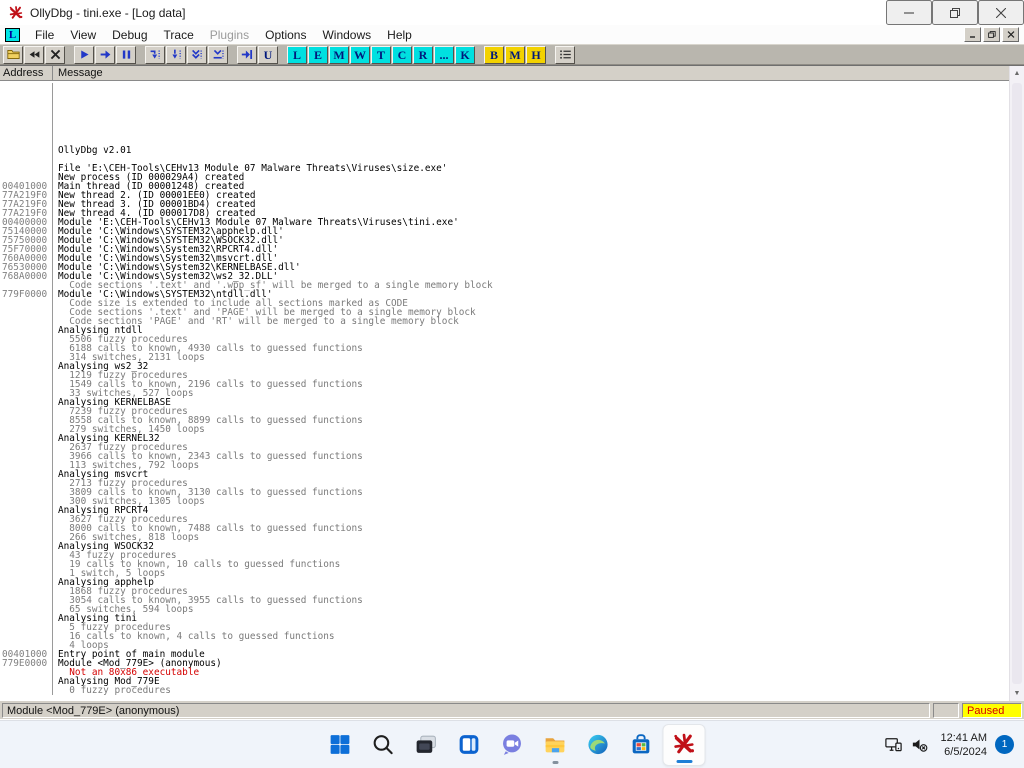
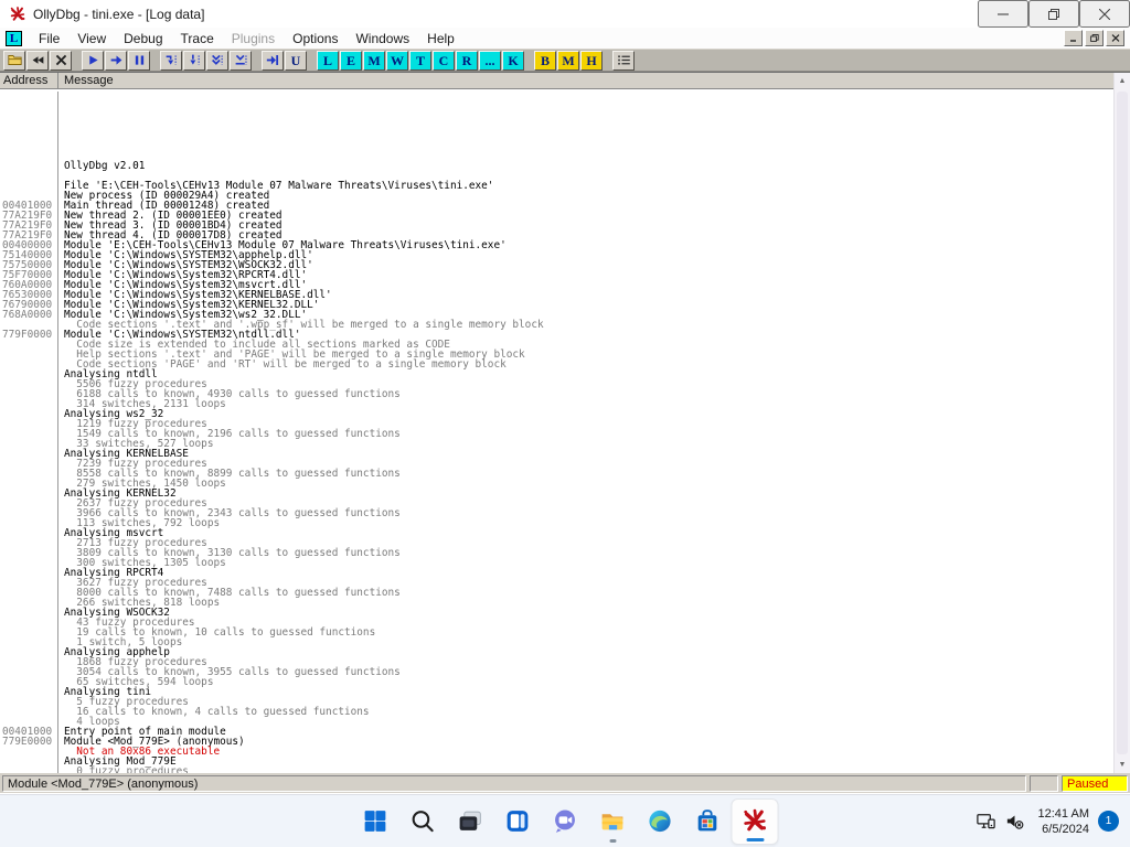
  OllyDbg - tini.exe - [Log data]
  L
  File
  View
  Debug
  Trace
  Plugins
  Options
  Windows
  Help
  U
  L
  E
  M
  W
  T
  C
  R
  ...
  K
  B
  M
  H
  Address
  Message
  OllyDbg v2.01
- File 'E:\CEH-Tools\CEHv13 Module 07 Malware Threats\Viruses\size.exe'
+ File 'E:\CEH-Tools\CEHv13 Module 07 Malware Threats\Viruses\tini.exe'
  New process (ID 000029A4) created
  00401000
  Main thread (ID 00001248) created
  77A219F0
  New thread 2. (ID 00001EE0) created
  77A219F0
  New thread 3. (ID 00001BD4) created
  77A219F0
  New thread 4. (ID 000017D8) created
  00400000
  Module 'E:\CEH-Tools\CEHv13 Module 07 Malware Threats\Viruses\tini.exe'
  75140000
  Module 'C:\Windows\SYSTEM32\apphelp.dll'
  75750000
  Module 'C:\Windows\SYSTEM32\WSOCK32.dll'
  75F70000
  Module 'C:\Windows\System32\RPCRT4.dll'
  760A0000
  Module 'C:\Windows\System32\msvcrt.dll'
  76530000
  Module 'C:\Windows\System32\KERNELBASE.dll'
+ 76790000
+ Module 'C:\Windows\System32\KERNEL32.DLL'
  768A0000
  Module 'C:\Windows\System32\ws2_32.DLL'
  Code sections '.text' and '.wpp_sf' will be merged to a single memory block
  779F0000
  Module 'C:\Windows\SYSTEM32\ntdll.dll'
  Code size is extended to include all sections marked as CODE
- Code sections '.text' and 'PAGE' will be merged to a single memory block
+ Help sections '.text' and 'PAGE' will be merged to a single memory block
  Code sections 'PAGE' and 'RT' will be merged to a single memory block
  Analysing ntdll
  5506 fuzzy procedures
  6188 calls to known, 4930 calls to guessed functions
  314 switches, 2131 loops
  Analysing ws2_32
  1219 fuzzy procedures
  1549 calls to known, 2196 calls to guessed functions
  33 switches, 527 loops
  Analysing KERNELBASE
  7239 fuzzy procedures
  8558 calls to known, 8899 calls to guessed functions
  279 switches, 1450 loops
  Analysing KERNEL32
  2637 fuzzy procedures
  3966 calls to known, 2343 calls to guessed functions
  113 switches, 792 loops
  Analysing msvcrt
  2713 fuzzy procedures
  3809 calls to known, 3130 calls to guessed functions
  300 switches, 1305 loops
  Analysing RPCRT4
  3627 fuzzy procedures
  8000 calls to known, 7488 calls to guessed functions
  266 switches, 818 loops
  Analysing WSOCK32
  43 fuzzy procedures
  19 calls to known, 10 calls to guessed functions
  1 switch, 5 loops
  Analysing apphelp
  1868 fuzzy procedures
  3054 calls to known, 3955 calls to guessed functions
  65 switches, 594 loops
  Analysing tini
  5 fuzzy procedures
  16 calls to known, 4 calls to guessed functions
  4 loops
  00401000
  Entry point of main module
  779E0000
  Module <Mod_779E> (anonymous)
  Not an 80x86 executable
  Analysing Mod_779E
  0 fuzzy procedures
  Module <Mod_779E> (anonymous)
  Paused
  12:41 AM
  6/5/2024
  1
